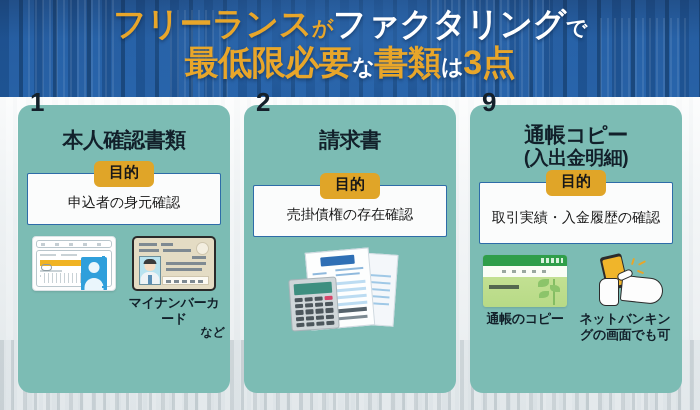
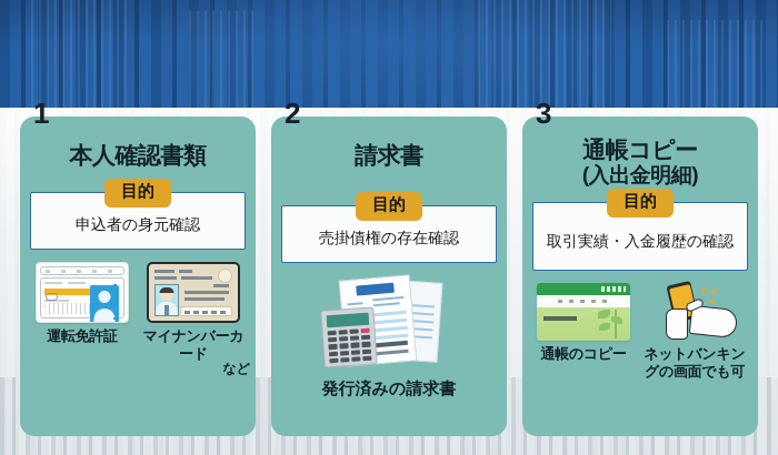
- フリーランスがファクタリングで
- 最低限必要な書類は3点
  1
  本人確認書類
  目的
  申込者の身元確認
+ 運転免許証
  マイナンバーカード
  など
  2
  請求書
  目的
  売掛債権の存在確認
+ 発行済みの請求書
- 9
+ 3
  通帳コピー
  (入出金明細)
  目的
  取引実績・入金履歴の確認
  通帳のコピー
  ネットバンキングの画面でも可
